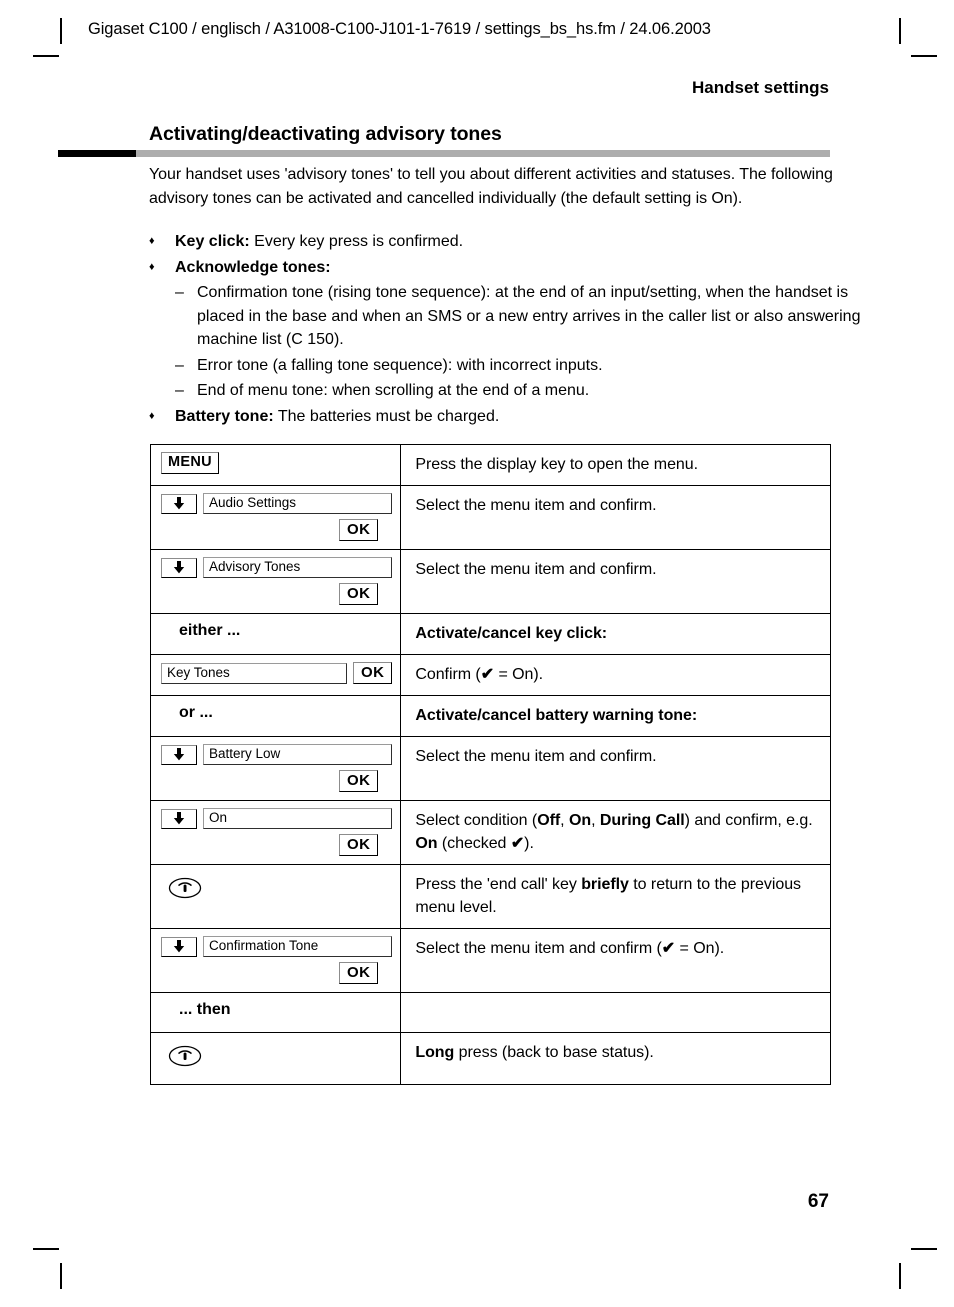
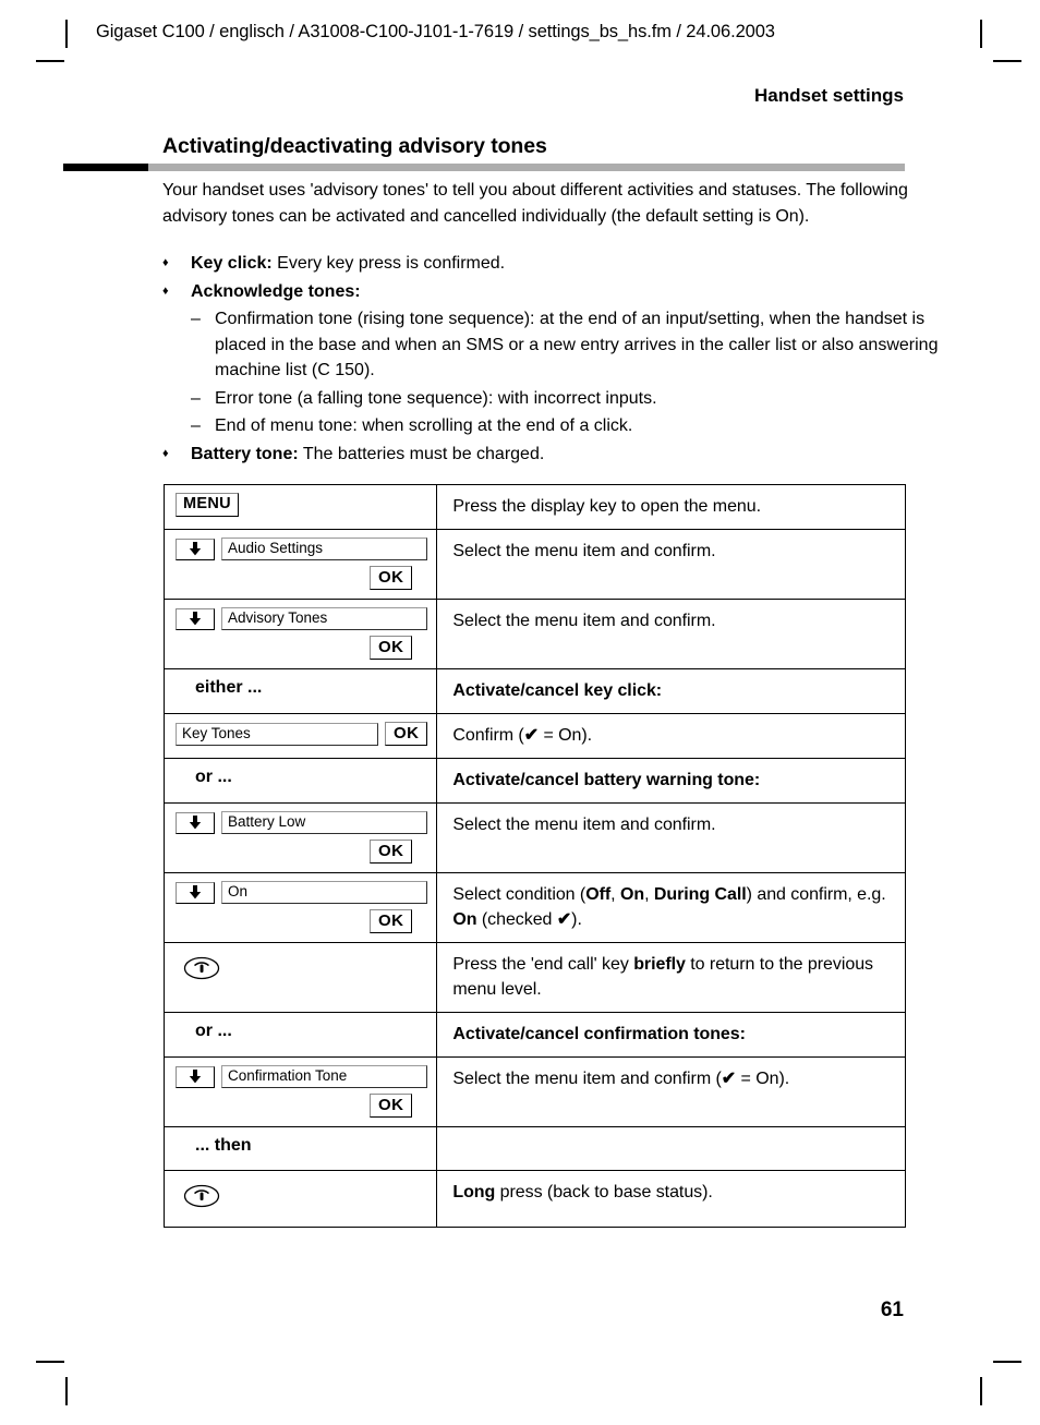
  Gigaset C100 / englisch / A31008-C100-J101-1-7619 / settings_bs_hs.fm / 24.06.2003
  Handset settings
  Activating/deactivating advisory tones
  Your handset uses 'advisory tones' to tell you about different activities and statuses. The following advisory tones can be activated and cancelled individually (the default setting is On).
  ♦
  Key click: Every key press is confirmed.
  ♦
  Acknowledge tones:
  –
  Confirmation tone (rising tone sequence): at the end of an input/setting, when the handset is placed in the base and when an SMS or a new entry arrives in the caller list or also answering machine list (C 150).
  –
  Error tone (a falling tone sequence): with incorrect inputs.
  –
- End of menu tone: when scrolling at the end of a menu.
+ End of menu tone: when scrolling at the end of a click.
  ♦
  Battery tone: The batteries must be charged.
  MENU	Press the display key to open the menu.
  Audio Settings OK	Select the menu item and confirm.
  Advisory Tones OK	Select the menu item and confirm.
  either ...	Activate/cancel key click:
  Key Tones OK	Confirm (✔ = On).
  or ...	Activate/cancel battery warning tone:
  Battery Low OK	Select the menu item and confirm.
  On OK	Select condition (Off, On, During Call) and confirm, e.g. On (checked ✔).
  	Press the 'end call' key briefly to return to the previous menu level.
+ or ...	Activate/cancel confirmation tones:
  Confirmation Tone OK	Select the menu item and confirm (✔ = On).
  ... then
  	Long press (back to base status).
- 67
+ 61
